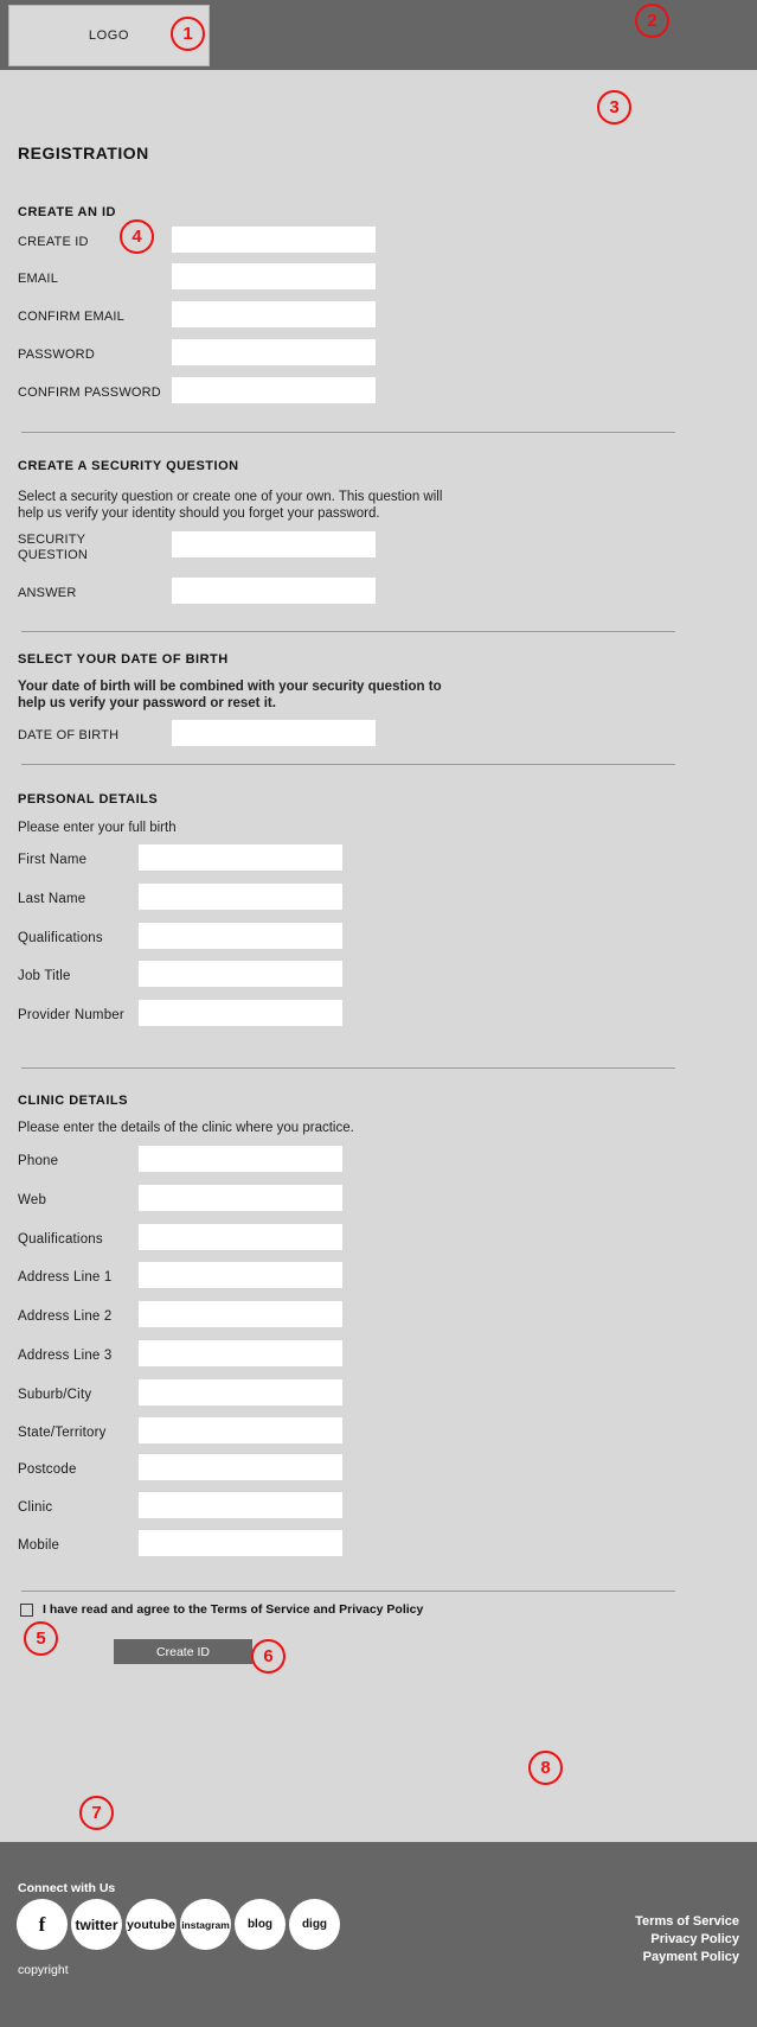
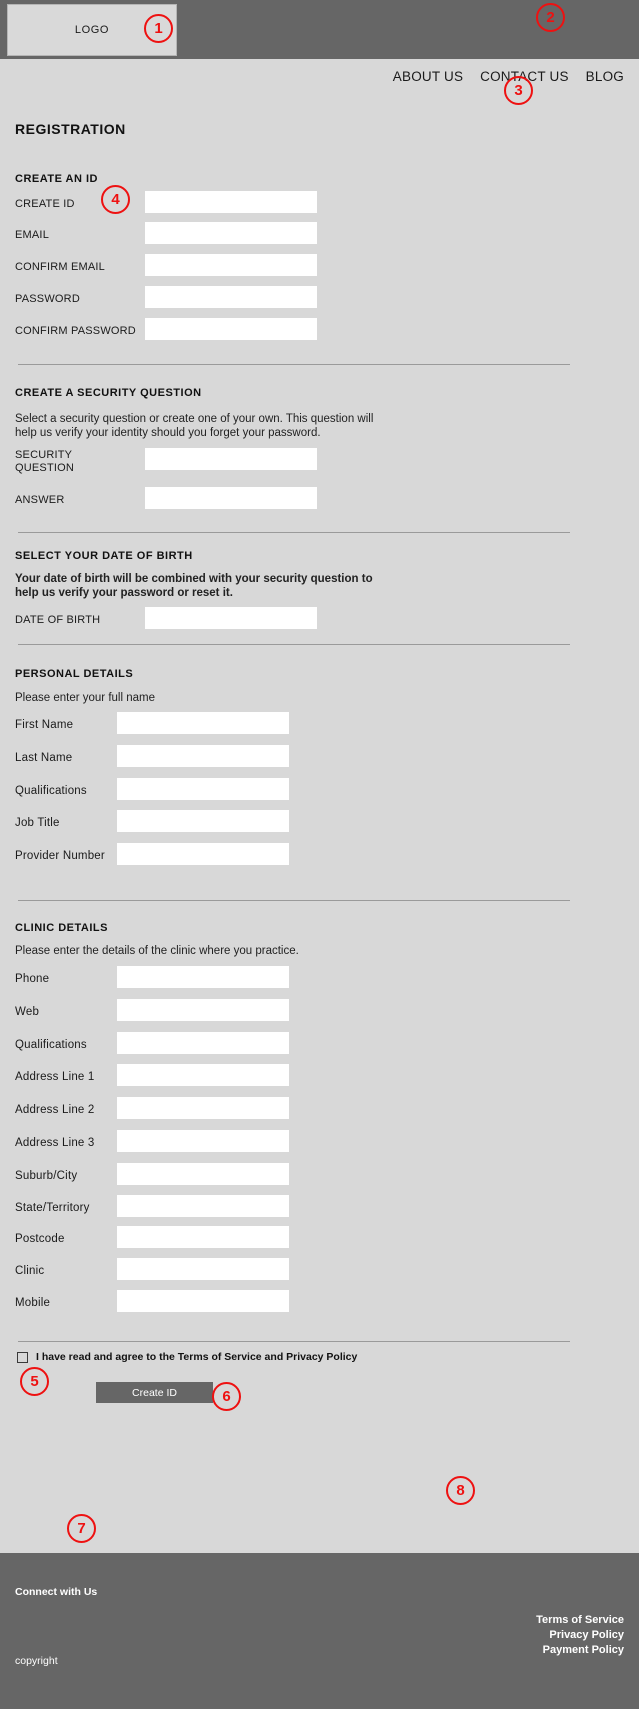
  LOGO
+ ABOUT US
+ CONTACT US
+ BLOG
  REGISTRATION
  CREATE AN ID
  CREATE ID
  EMAIL
  CONFIRM EMAIL
  PASSWORD
  CONFIRM PASSWORD
  CREATE A SECURITY QUESTION
  Select a security question or create one of your own. This question will
  help us verify your identity should you forget your password.
  SECURITY
  QUESTION
  ANSWER
  SELECT YOUR DATE OF BIRTH
  Your date of birth will be combined with your security question to
  help us verify your password or reset it.
  DATE OF BIRTH
  PERSONAL DETAILS
- Please enter your full birth
+ Please enter your full name
  First Name
  Last Name
  Qualifications
  Job Title
  Provider Number
  CLINIC DETAILS
  Please enter the details of the clinic where you practice.
  Phone
  Web
  Qualifications
  Address Line 1
  Address Line 2
  Address Line 3
  Suburb/City
  State/Territory
  Postcode
  Clinic
  Mobile
  I have read and agree to the Terms of Service and Privacy Policy
  Create ID
  Connect with Us
- f
- twitter
- youtube
- instagram
- blog
- digg
  copyright
  Terms of Service
  Privacy Policy
  Payment Policy
  1
  2
  3
  4
  5
  6
  7
  8
